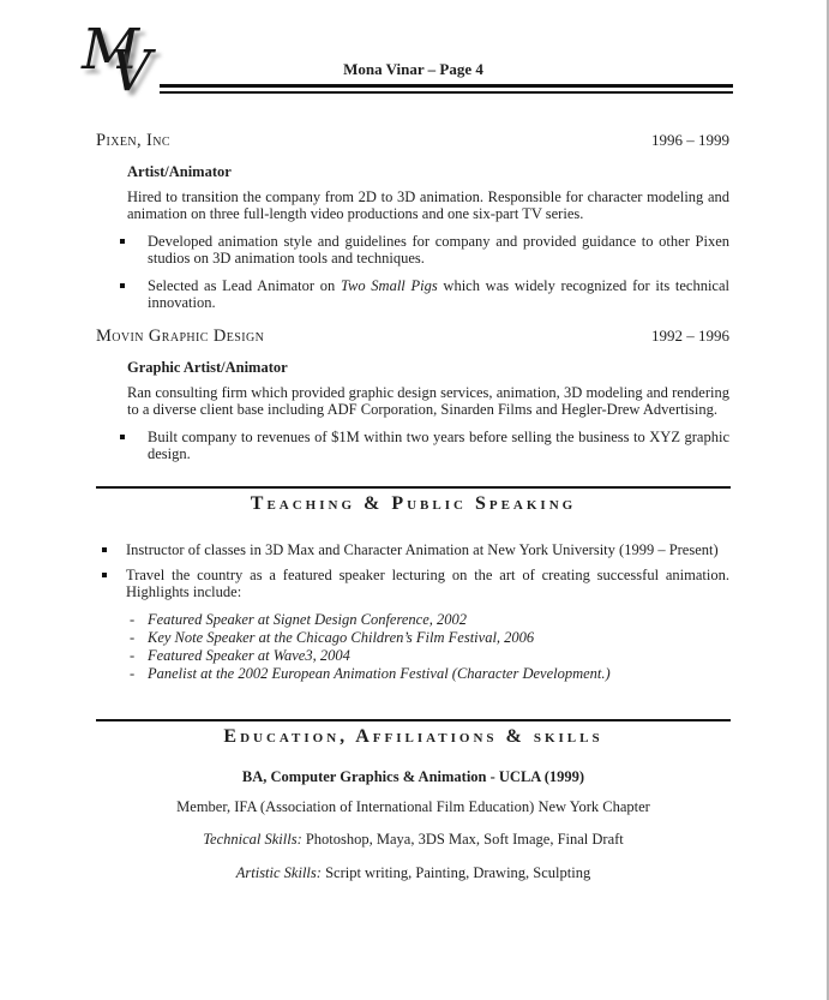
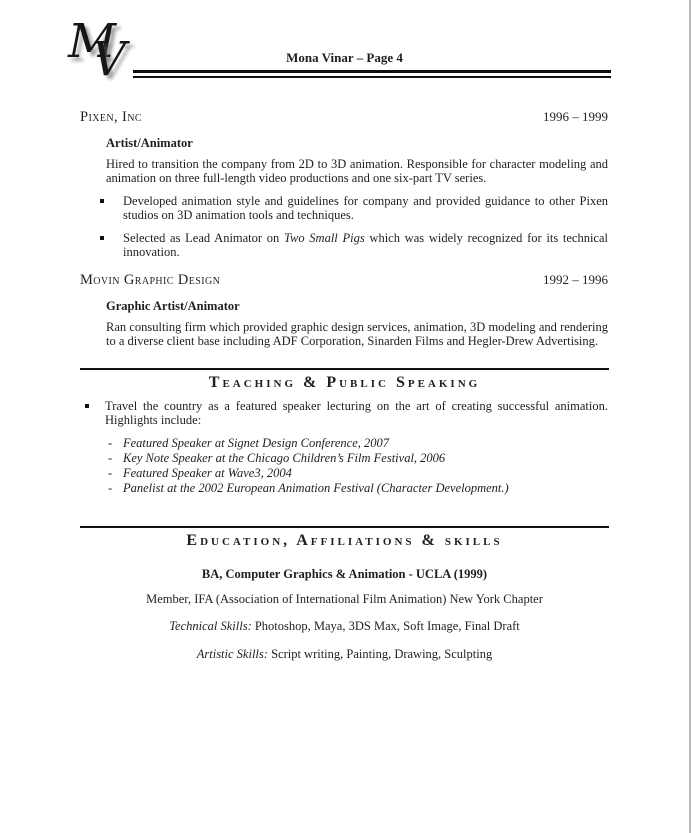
  M
  V
  Mona Vinar – Page 4
  Pixen, Inc
  1996 – 1999
  Artist/Animator
  Hired to transition the company from 2D to 3D animation. Responsible for character modeling and animation on three full-length video productions and one six-part TV series.
  Developed animation style and guidelines for company and provided guidance to other Pixen studios on 3D animation tools and techniques.
  Selected as Lead Animator on Two Small Pigs which was widely recognized for its technical innovation.
  Movin Graphic Design
  1992 – 1996
  Graphic Artist/Animator
  Ran consulting firm which provided graphic design services, animation, 3D modeling and rendering to a diverse client base including ADF Corporation, Sinarden Films and Hegler-Drew Advertising.
- Built company to revenues of $1M within two years before selling the business to XYZ graphic design.
  Teaching & Public Speaking
- Instructor of classes in 3D Max and Character Animation at New York University (1999 – Present)
  Travel the country as a featured speaker lecturing on the art of creating successful animation. Highlights include:
  -
- Featured Speaker at Signet Design Conference, 2002
+ Featured Speaker at Signet Design Conference, 2007
  -
  Key Note Speaker at the Chicago Children’s Film Festival, 2006
  -
  Featured Speaker at Wave3, 2004
  -
  Panelist at the 2002 European Animation Festival (Character Development.)
  Education, Affiliations & skills
  BA, Computer Graphics & Animation - UCLA (1999)
- Member, IFA (Association of International Film Education) New York Chapter
+ Member, IFA (Association of International Film Animation) New York Chapter
  Technical Skills: Photoshop, Maya, 3DS Max, Soft Image, Final Draft
  Artistic Skills: Script writing, Painting, Drawing, Sculpting
